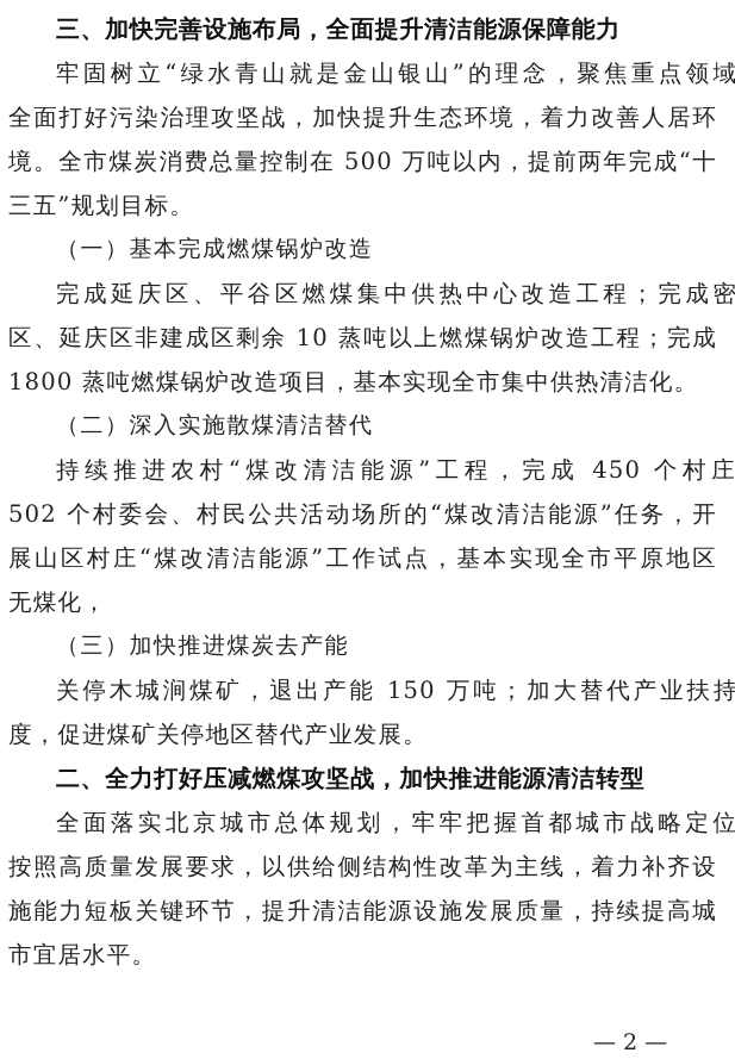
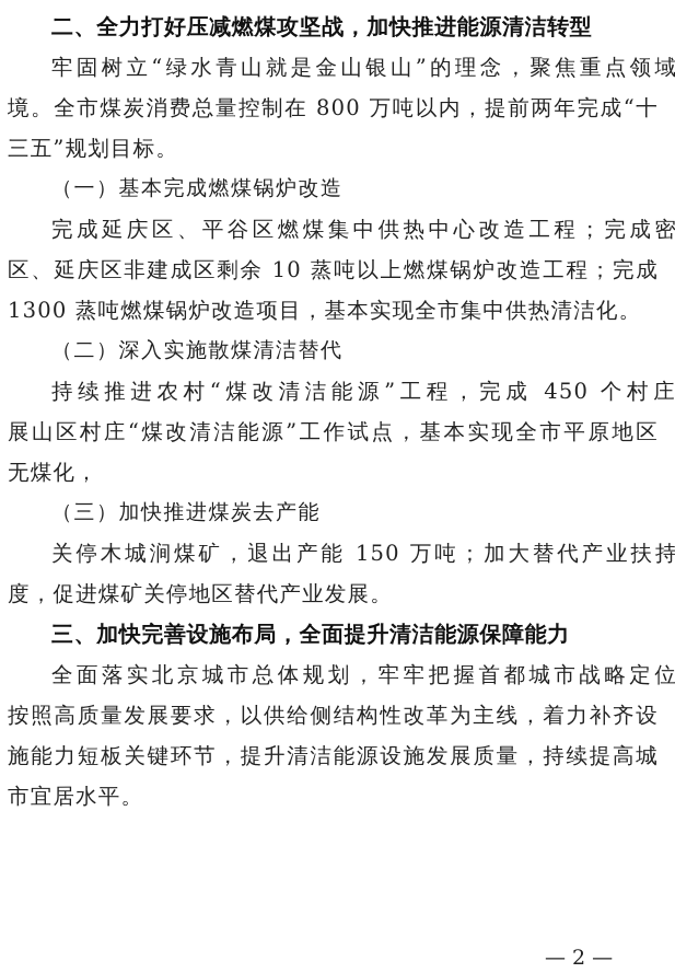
- 三、加快完善设施布局，全面提升清洁能源保障能力
+ 二、全力打好压减燃煤攻坚战，加快推进能源清洁转型
  牢固树立“绿水青山就是金山银山”的理念，聚焦重点领域
- 全面打好污染治理攻坚战，加快提升生态环境，着力改善人居环
- 境。全市煤炭消费总量控制在 500 万吨以内，提前两年完成“十
+ 境。全市煤炭消费总量控制在 800 万吨以内，提前两年完成“十
  三五”规划目标。
  （一）基本完成燃煤锅炉改造
  完成延庆区、平谷区燃煤集中供热中心改造工程；完成密
  区、延庆区非建成区剩余 10 蒸吨以上燃煤锅炉改造工程；完成
- 1800 蒸吨燃煤锅炉改造项目，基本实现全市集中供热清洁化。
+ 1300 蒸吨燃煤锅炉改造项目，基本实现全市集中供热清洁化。
  （二）深入实施散煤清洁替代
  持续推进农村“煤改清洁能源”工程，完成 450 个村庄
- 502 个村委会、村民公共活动场所的“煤改清洁能源”任务，开
  展山区村庄“煤改清洁能源”工作试点，基本实现全市平原地区
  无煤化，
  （三）加快推进煤炭去产能
  关停木城涧煤矿，退出产能 150 万吨；加大替代产业扶持
  度，促进煤矿关停地区替代产业发展。
- 二、全力打好压减燃煤攻坚战，加快推进能源清洁转型
+ 三、加快完善设施布局，全面提升清洁能源保障能力
  全面落实北京城市总体规划，牢牢把握首都城市战略定位
  按照高质量发展要求，以供给侧结构性改革为主线，着力补齐设
  施能力短板关键环节，提升清洁能源设施发展质量，持续提高城
  市宜居水平。
  — 2 —
